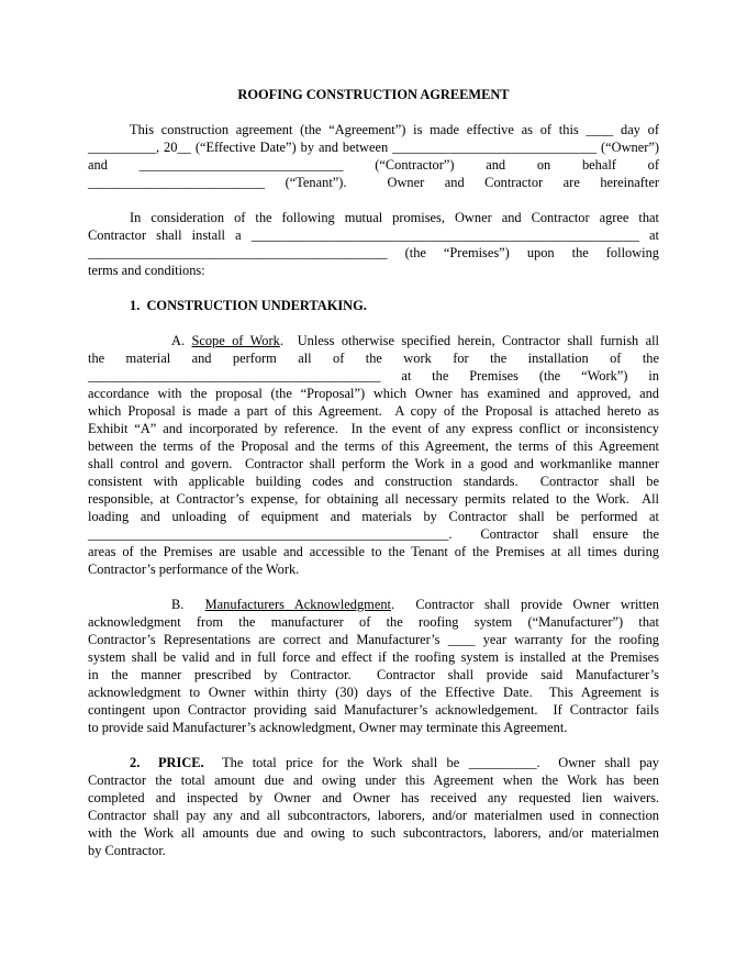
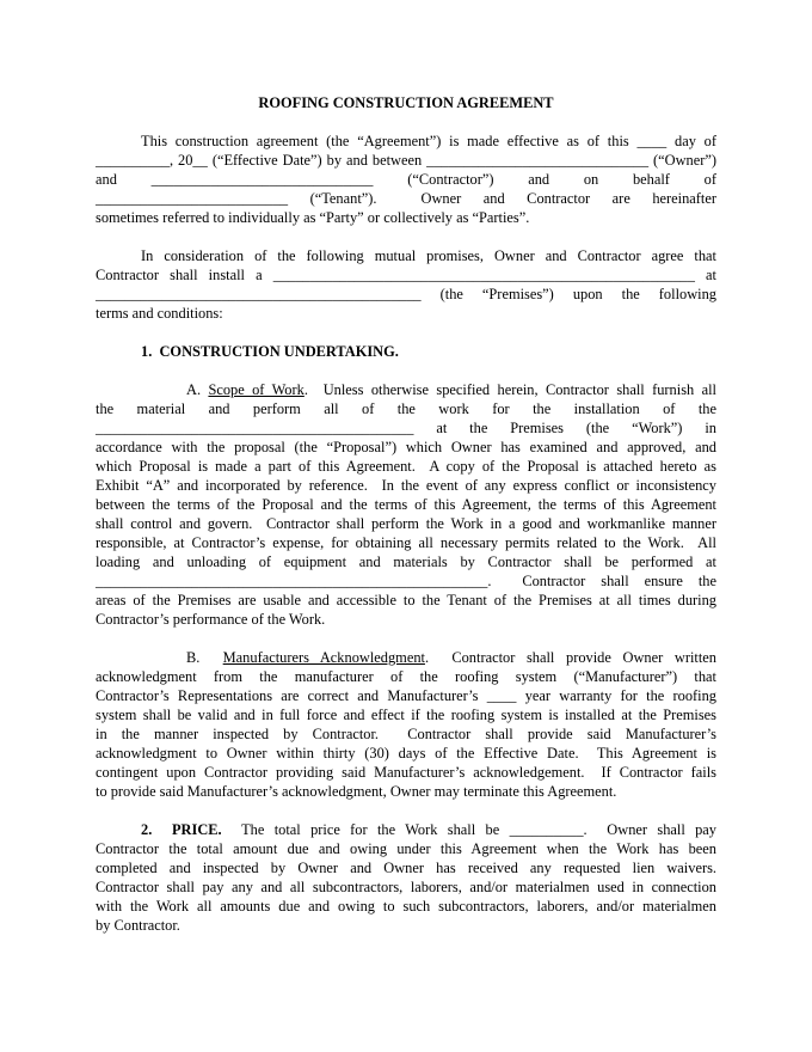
  ROOFING CONSTRUCTION AGREEMENT
  This construction agreement (the “Agreement”) is made effective as of this ____ day of
  __________, 20__ (“Effective Date”) by and between ______________________________ (“Owner”)
  and ______________________________ (“Contractor”) and on behalf of
  __________________________ (“Tenant”). Owner and Contractor are hereinafter
+ sometimes referred to individually as “Party” or collectively as “Parties”.
  In consideration of the following mutual promises, Owner and Contractor agree that
  Contractor shall install a _________________________________________________________ at
  ____________________________________________ (the “Premises”) upon the following
  terms and conditions:
  1. CONSTRUCTION UNDERTAKING.
  A. Scope of Work. Unless otherwise specified herein, Contractor shall furnish all
  the material and perform all of the work for the installation of the
  ___________________________________________ at the Premises (the “Work”) in
  accordance with the proposal (the “Proposal”) which Owner has examined and approved, and
  which Proposal is made a part of this Agreement. A copy of the Proposal is attached hereto as
  Exhibit “A” and incorporated by reference. In the event of any express conflict or inconsistency
  between the terms of the Proposal and the terms of this Agreement, the terms of this Agreement
  shall control and govern. Contractor shall perform the Work in a good and workmanlike manner
- consistent with applicable building codes and construction standards. Contractor shall be
  responsible, at Contractor’s expense, for obtaining all necessary permits related to the Work. All
  loading and unloading of equipment and materials by Contractor shall be performed at
  _____________________________________________________. Contractor shall ensure the
  areas of the Premises are usable and accessible to the Tenant of the Premises at all times during
  Contractor’s performance of the Work.
  B. Manufacturers Acknowledgment. Contractor shall provide Owner written
  acknowledgment from the manufacturer of the roofing system (“Manufacturer”) that
  Contractor’s Representations are correct and Manufacturer’s ____ year warranty for the roofing
  system shall be valid and in full force and effect if the roofing system is installed at the Premises
- in the manner prescribed by Contractor. Contractor shall provide said Manufacturer’s
+ in the manner inspected by Contractor. Contractor shall provide said Manufacturer’s
  acknowledgment to Owner within thirty (30) days of the Effective Date. This Agreement is
  contingent upon Contractor providing said Manufacturer’s acknowledgement. If Contractor fails
  to provide said Manufacturer’s acknowledgment, Owner may terminate this Agreement.
  2. PRICE. The total price for the Work shall be __________. Owner shall pay
  Contractor the total amount due and owing under this Agreement when the Work has been
  completed and inspected by Owner and Owner has received any requested lien waivers.
  Contractor shall pay any and all subcontractors, laborers, and/or materialmen used in connection
  with the Work all amounts due and owing to such subcontractors, laborers, and/or materialmen
  by Contractor.
